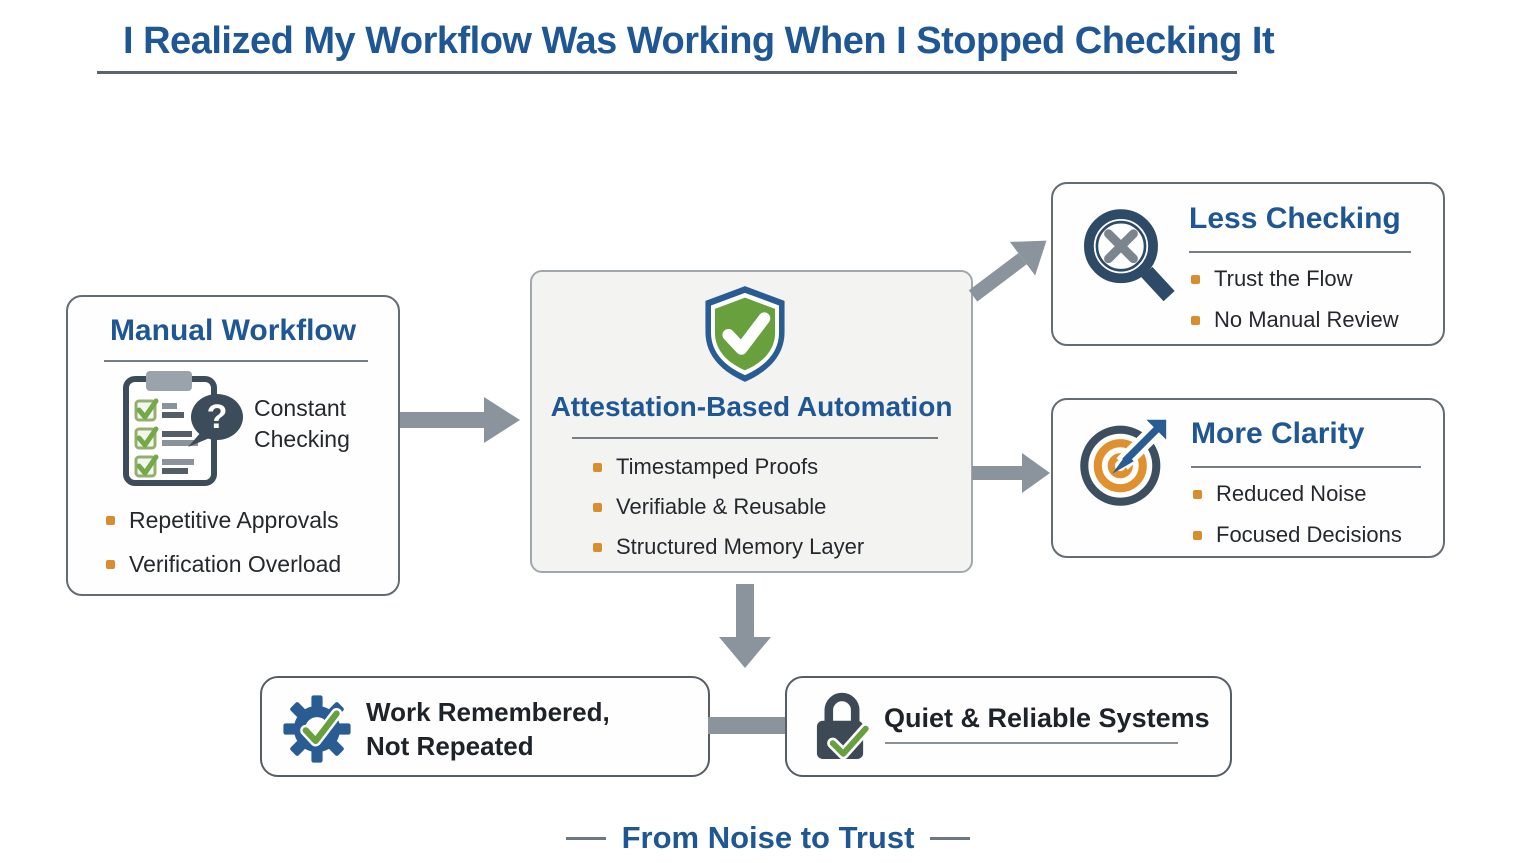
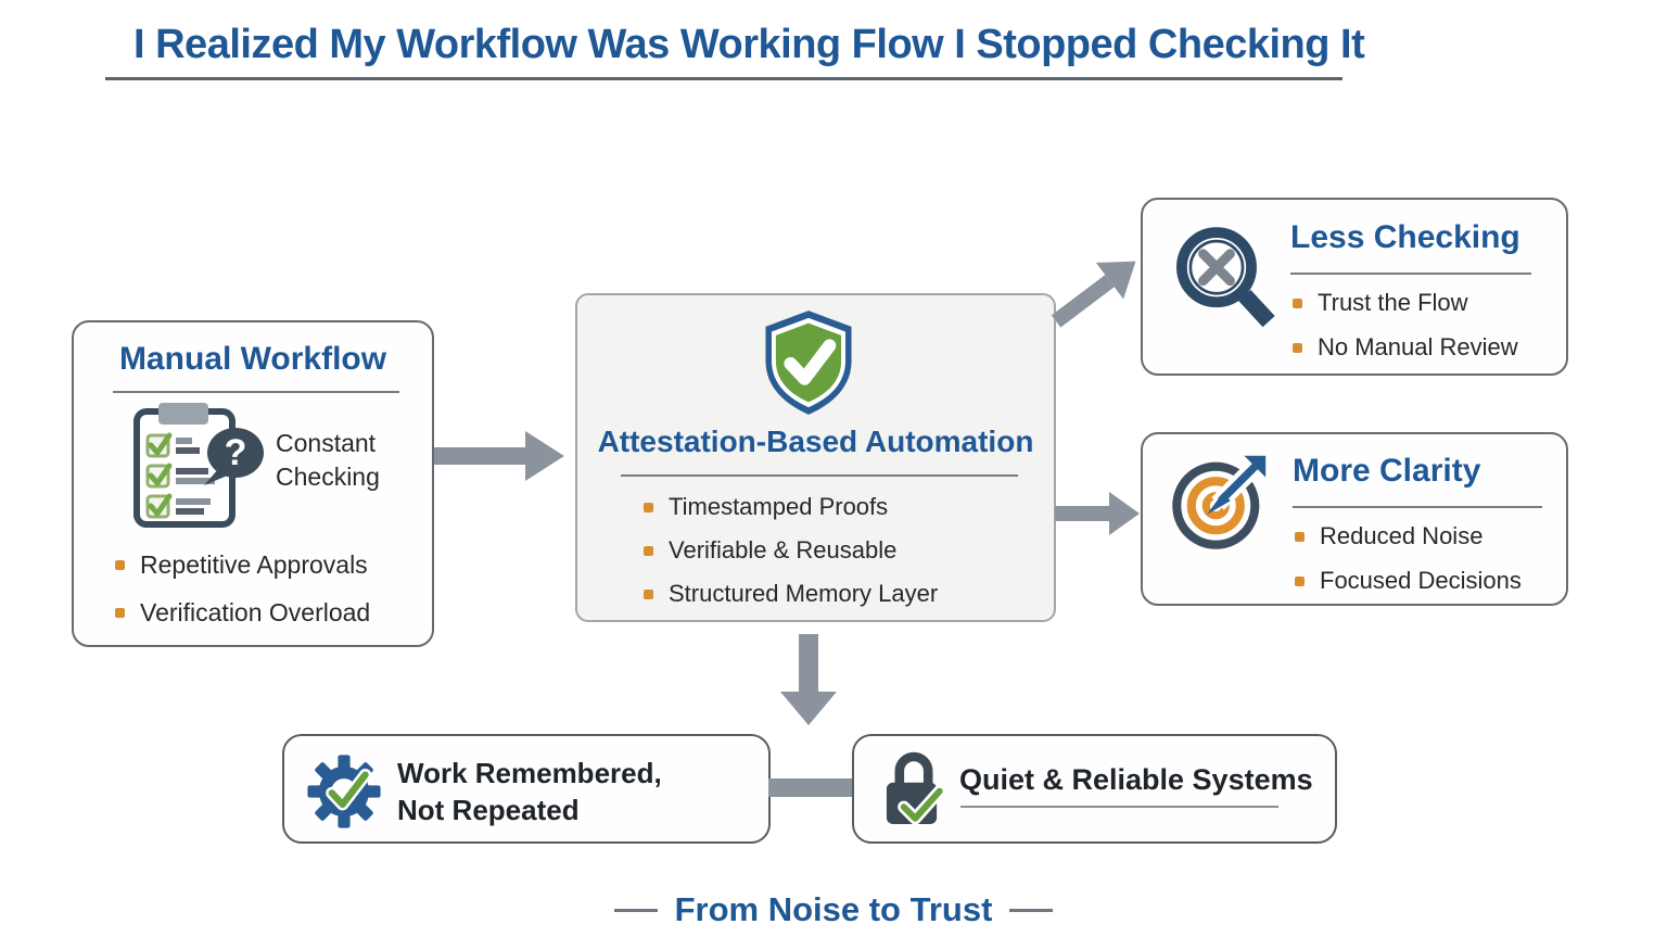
- I Realized My Workflow Was Working When I Stopped Checking It
+ I Realized My Workflow Was Working Flow I Stopped Checking It
  Manual Workflow
  ?
  Constant
  Checking
  Repetitive Approvals
  Verification Overload
  Attestation-Based Automation
  Timestamped Proofs
  Verifiable & Reusable
  Structured Memory Layer
  Less Checking
  Trust the Flow
  No Manual Review
  More Clarity
  Reduced Noise
  Focused Decisions
  Work Remembered,
  Not Repeated
  Quiet & Reliable Systems
  From Noise to Trust
